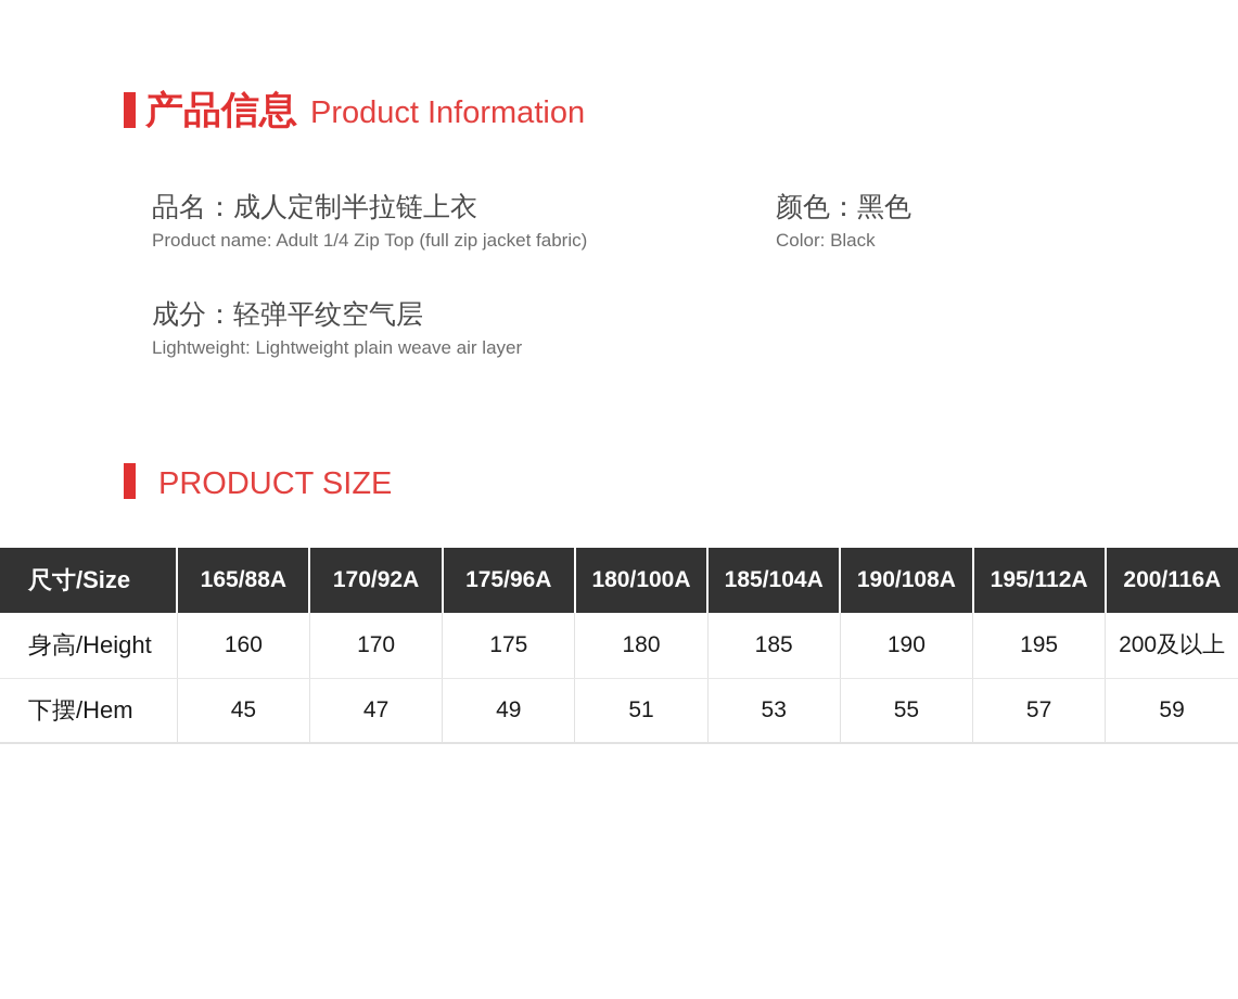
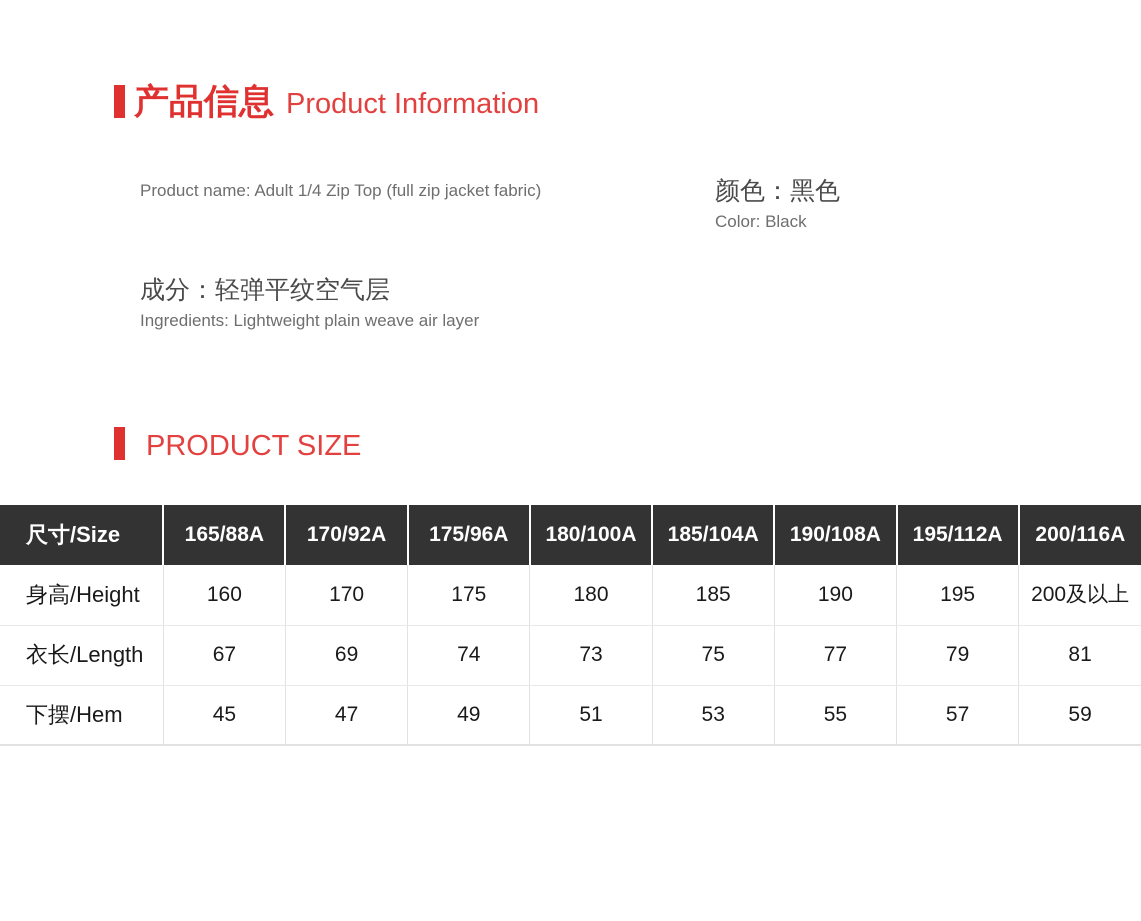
  产品信息
  Product Information
- 品名：成人定制半拉链上衣
  Product name: Adult 1/4 Zip Top (full zip jacket fabric)
  颜色：黑色
  Color: Black
  成分：轻弹平纹空气层
- Lightweight: Lightweight plain weave air layer
+ Ingredients: Lightweight plain weave air layer
  PRODUCT SIZE
  尺寸/Size	165/88A	170/92A	175/96A	180/100A	185/104A	190/108A	195/112A	200/116A
  身高/Height	160	170	175	180	185	190	195	200及以上
+ 衣长/Length	67	69	74	73	75	77	79	81
  下摆/Hem	45	47	49	51	53	55	57	59
